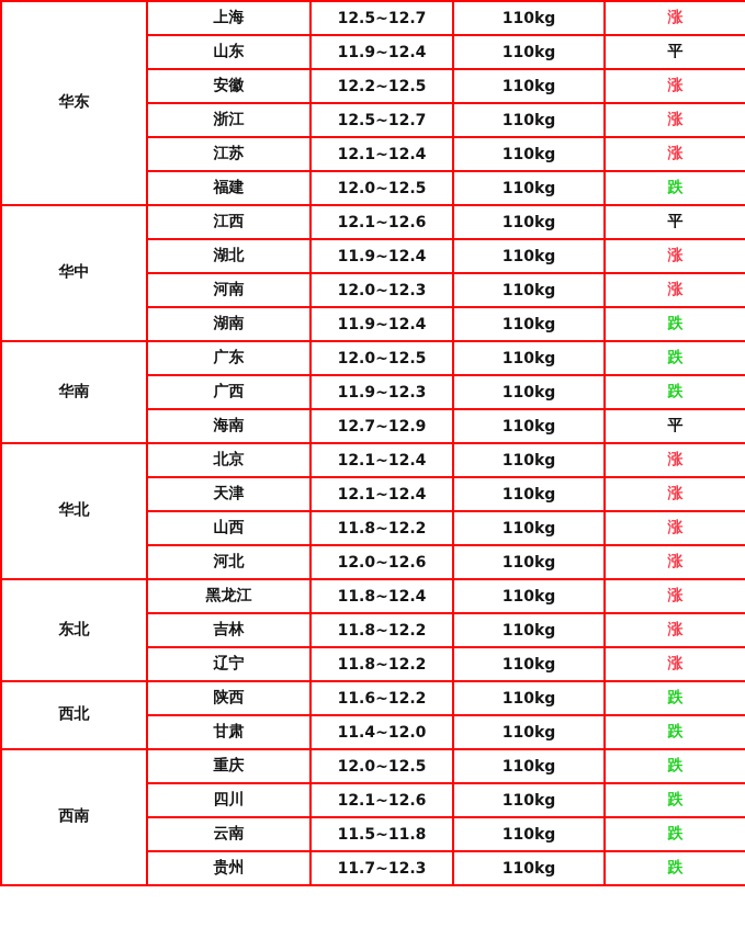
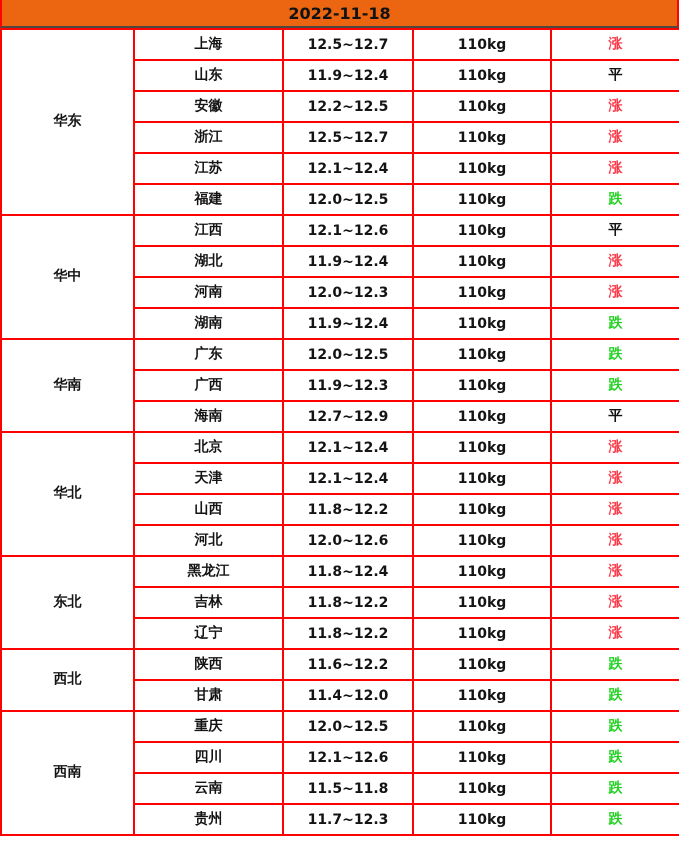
+ 2022-11-18
  华东	上海	12.5~12.7	110kg	涨
  山东	11.9~12.4	110kg	平
  安徽	12.2~12.5	110kg	涨
  浙江	12.5~12.7	110kg	涨
  江苏	12.1~12.4	110kg	涨
  福建	12.0~12.5	110kg	跌
  华中	江西	12.1~12.6	110kg	平
  湖北	11.9~12.4	110kg	涨
  河南	12.0~12.3	110kg	涨
  湖南	11.9~12.4	110kg	跌
  华南	广东	12.0~12.5	110kg	跌
  广西	11.9~12.3	110kg	跌
  海南	12.7~12.9	110kg	平
  华北	北京	12.1~12.4	110kg	涨
  天津	12.1~12.4	110kg	涨
  山西	11.8~12.2	110kg	涨
  河北	12.0~12.6	110kg	涨
  东北	黑龙江	11.8~12.4	110kg	涨
  吉林	11.8~12.2	110kg	涨
  辽宁	11.8~12.2	110kg	涨
  西北	陕西	11.6~12.2	110kg	跌
  甘肃	11.4~12.0	110kg	跌
  西南	重庆	12.0~12.5	110kg	跌
  四川	12.1~12.6	110kg	跌
  云南	11.5~11.8	110kg	跌
  贵州	11.7~12.3	110kg	跌
